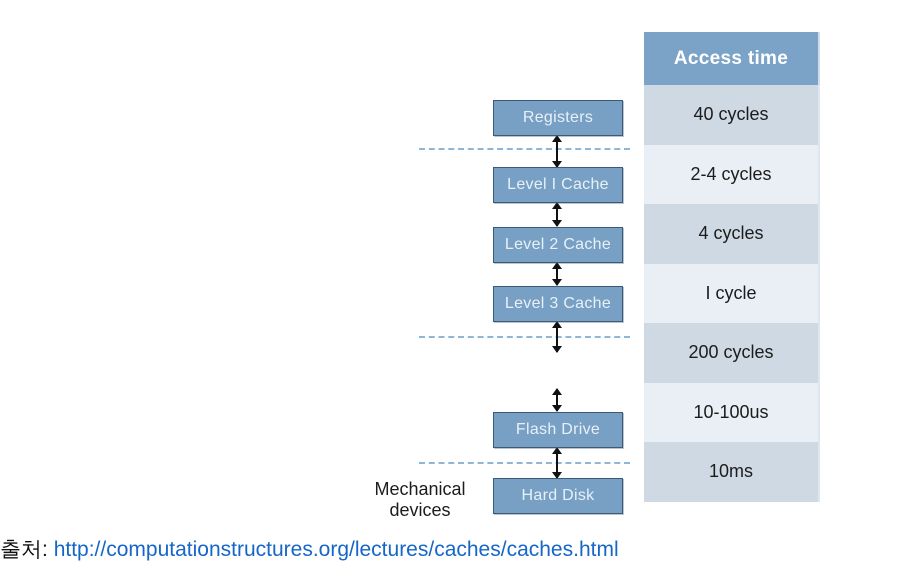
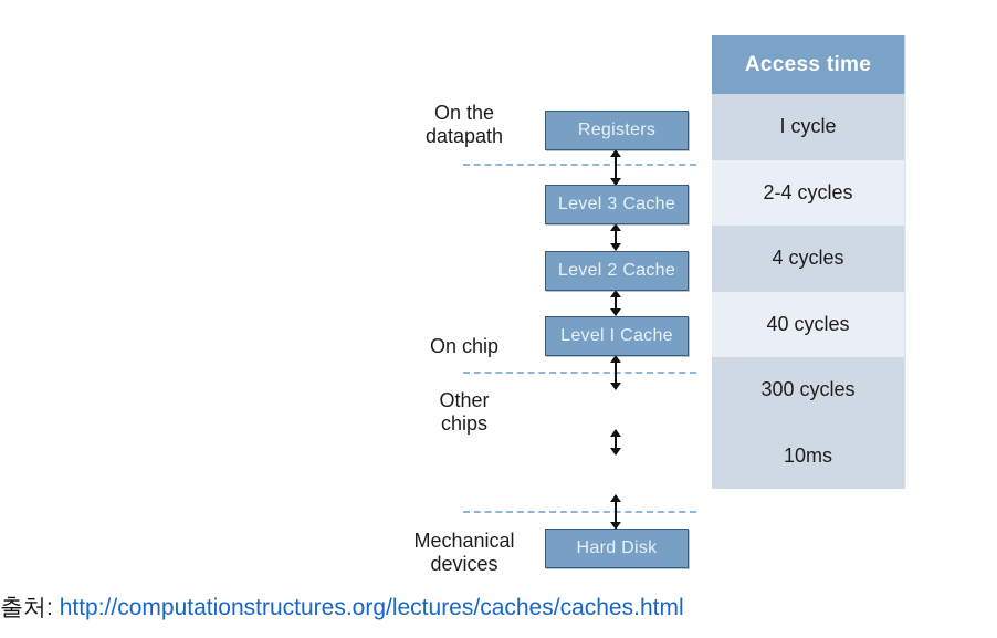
+ On the
+ datapath
+ On chip
+ Other
+ chips
  Mechanical
  devices
  Registers
- Level I Cache
+ Level 3 Cache
  Level 2 Cache
- Level 3 Cache
+ Level I Cache
- Flash Drive
  Hard Disk
  Access time
- 40 cycles
+ I cycle
  2-4 cycles
  4 cycles
- I cycle
+ 40 cycles
- 200 cycles
+ 300 cycles
- 10-100us
  10ms
  출처: http://computationstructures.org/lectures/caches/caches.html
